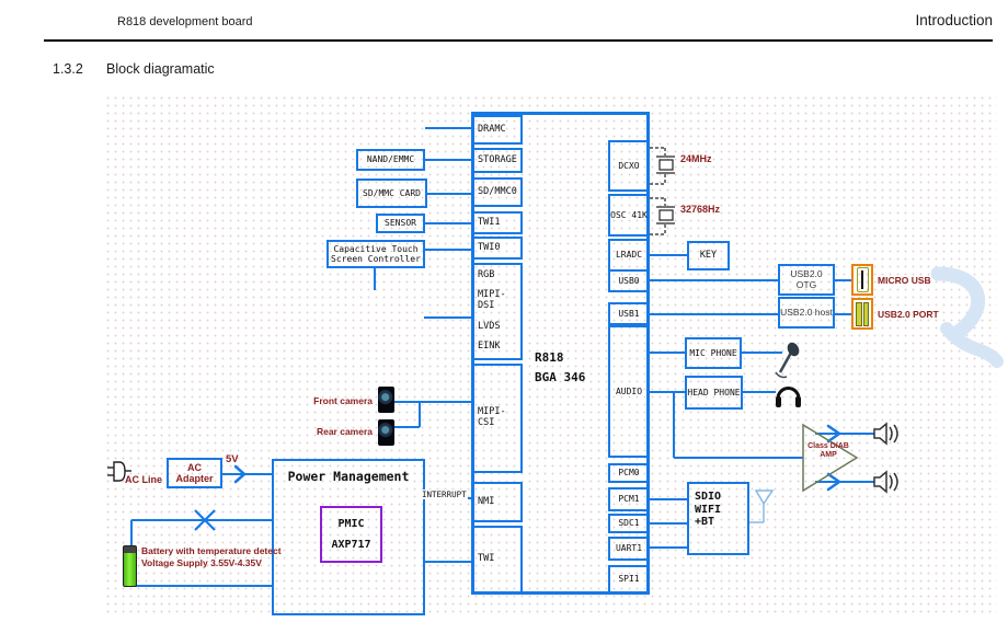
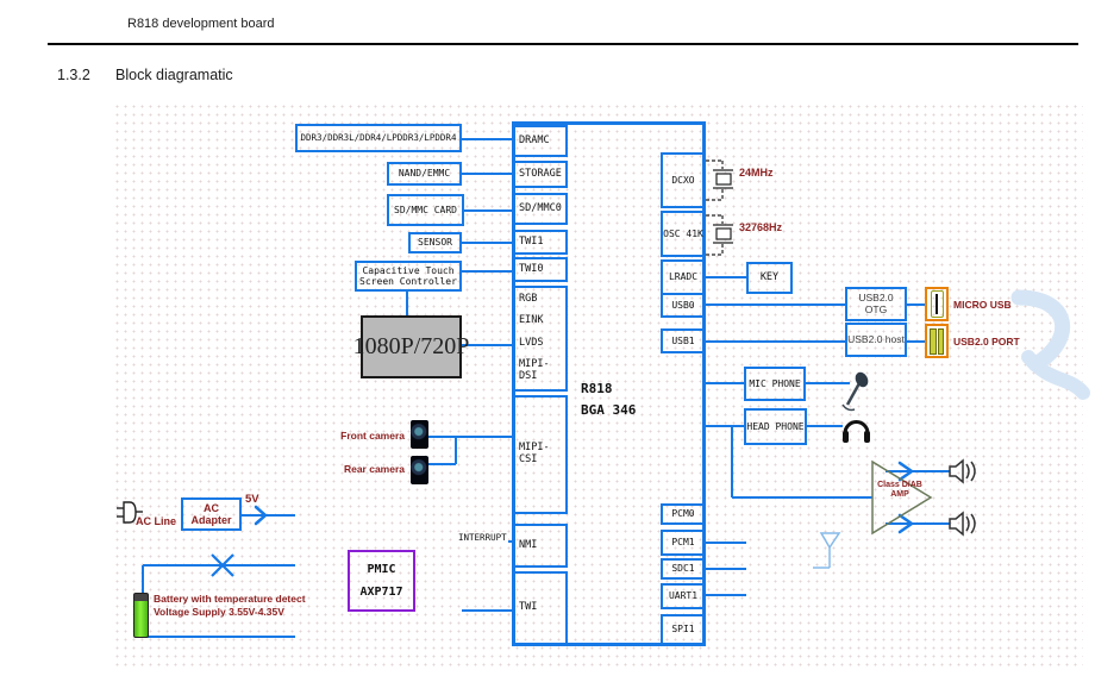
  R818 development board
- Introduction
  1.3.2
  Block diagramatic
+ DDR3/DDR3L/DDR4/LPDDR3/LPDDR4
  NAND/EMMC
  SD/MMC CARD
  SENSOR
  Capacitive Touch
  Screen Controller
+ 1080P/720P
  Front camera
  Rear camera
  AC Line
  AC Adapter
  5V
- Power Management
  PMIC
  AXP717
  Battery with temperature detect
  Voltage Supply 3.55V-4.35V
  INTERRUPT
  R818
  BGA 346
  DRAMC
  STORAGE
  SD/MMC0
  TWI1
  TWI0
  RGB
- MIPI-DSI
+ EINK
  LVDS
- EINK
+ MIPI-DSI
  MIPI-CSI
  NMI
  TWI
  DCXO
  OSC 41K
  LRADC
  USB0
  USB1
- AUDIO
  PCM0
  PCM1
  SDC1
  UART1
  SPI1
  24MHz
  32768Hz
  KEY
  USB2.0 OTG
  USB2.0 host
  MICRO USB
  USB2.0 PORT
  MIC PHONE
  HEAD PHONE
- SDIO WIFI
- +BT
